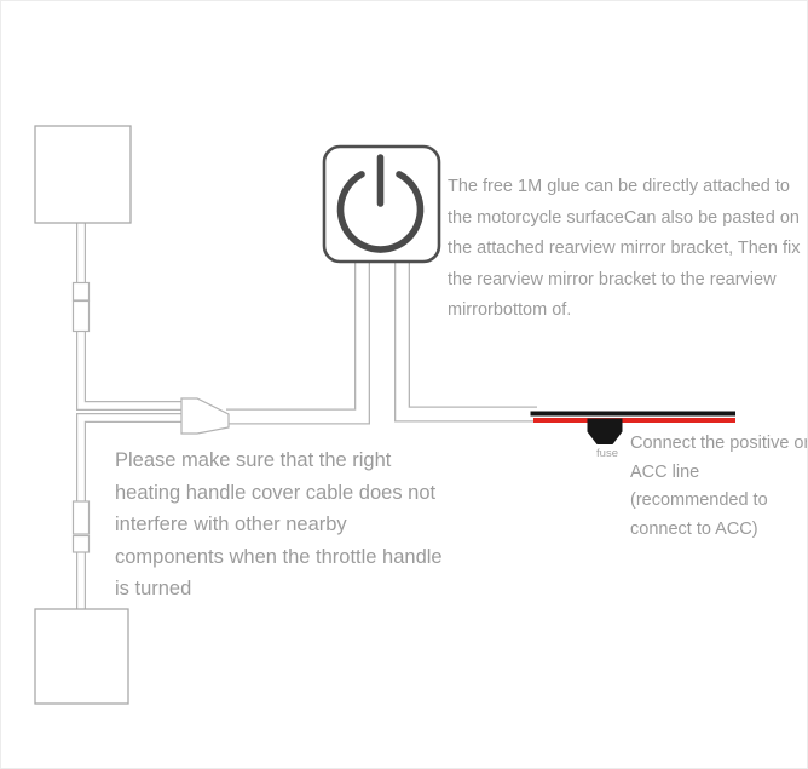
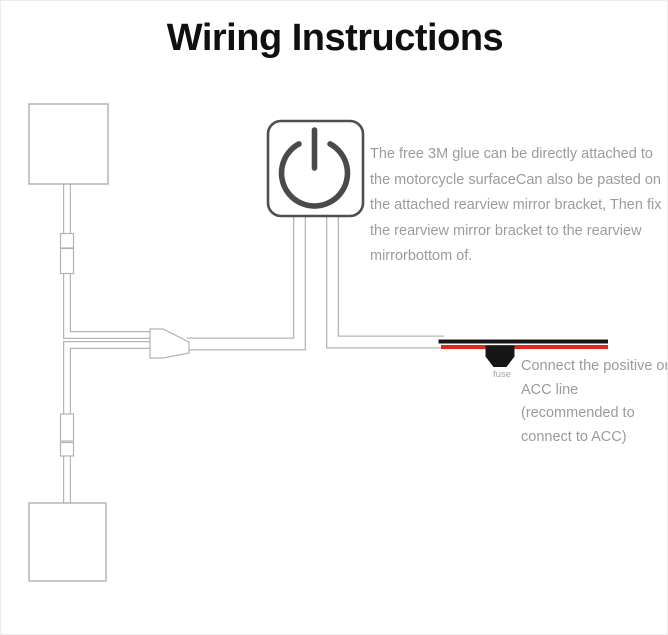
+ Wiring Instructions
- The free 1M glue can be directly attached to the motorcycle surfaceCan also be pasted on the attached rearview mirror bracket, Then fix the rearview mirror bracket to the rearview mirrorbottom of.
+ The free 3M glue can be directly attached to the motorcycle surfaceCan also be pasted on the attached rearview mirror bracket, Then fix the rearview mirror bracket to the rearview mirrorbottom of.
- Please make sure that the right heating handle cover cable does not interfere with other nearby components when the throttle handle is turned
  Connect the positive or ACC line (recommended to connect to ACC)
  fuse
